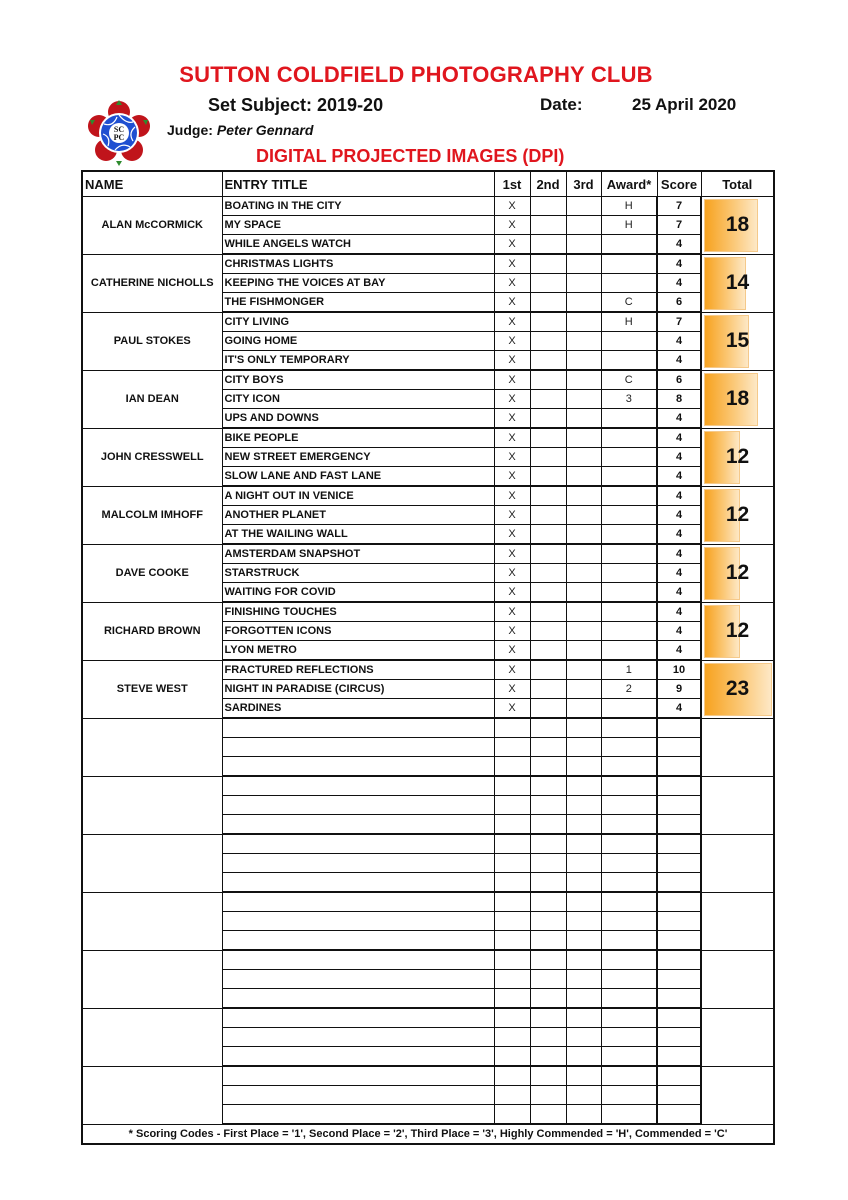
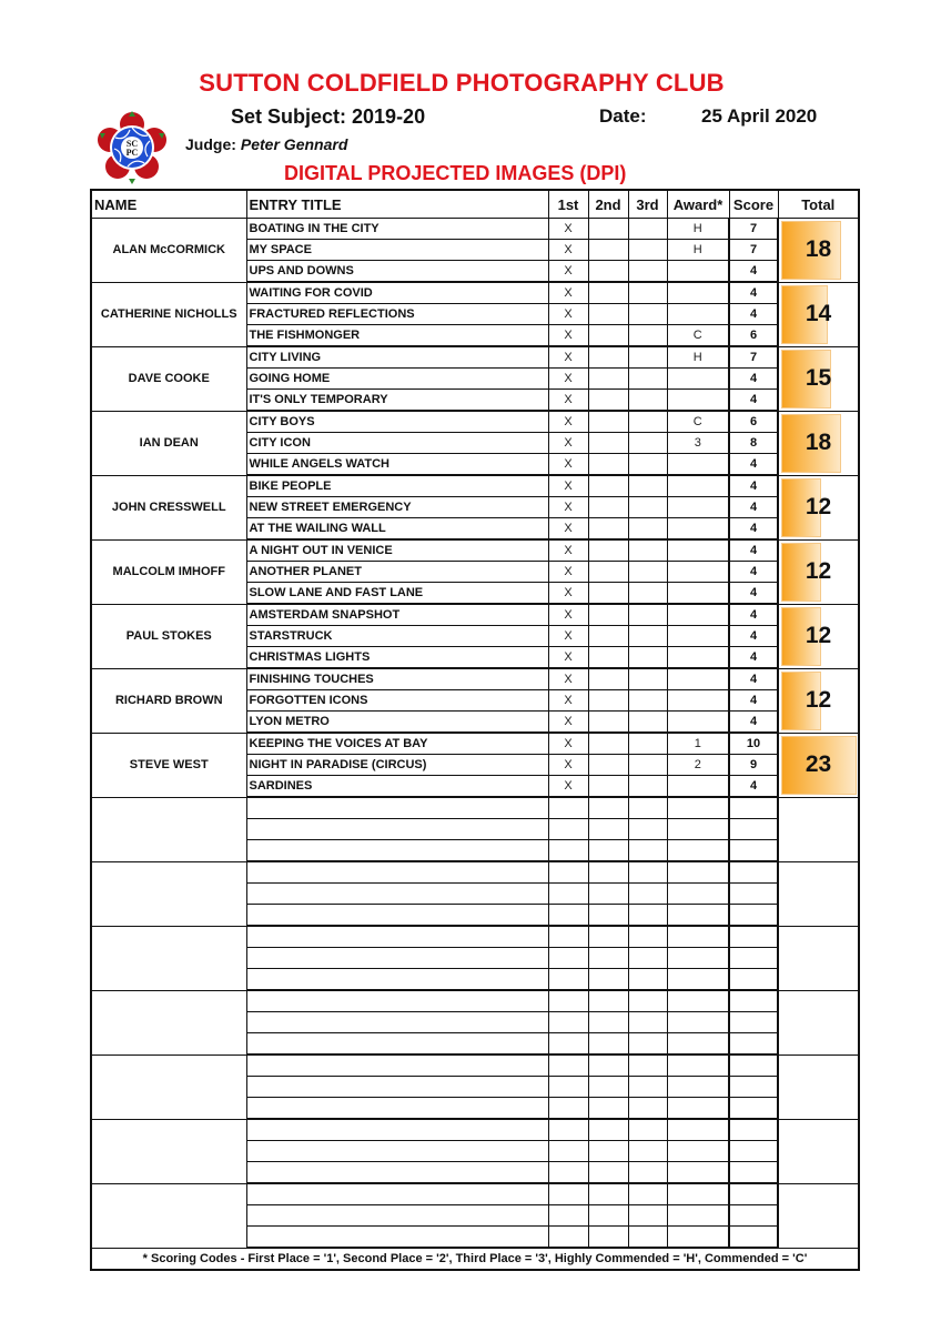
  SUTTON COLDFIELD PHOTOGRAPHY CLUB
  SC
  PC
  Set Subject: 2019-20
  Date:
  25 April 2020
  Judge: Peter Gennard
  DIGITAL PROJECTED IMAGES (DPI)
  NAME	ENTRY TITLE	1st	2nd	3rd	Award*	Score	Total
  ALAN McCORMICK	BOATING IN THE CITY	X			H	7	18
  MY SPACE	X			H	7
- WHILE ANGELS WATCH	X				4
+ UPS AND DOWNS	X				4
- CATHERINE NICHOLLS	CHRISTMAS LIGHTS	X				4	14
+ CATHERINE NICHOLLS	WAITING FOR COVID	X				4	14
- KEEPING THE VOICES AT BAY	X				4
+ FRACTURED REFLECTIONS	X				4
  THE FISHMONGER	X			C	6
- PAUL STOKES	CITY LIVING	X			H	7	15
+ DAVE COOKE	CITY LIVING	X			H	7	15
  GOING HOME	X				4
  IT'S ONLY TEMPORARY	X				4
  IAN DEAN	CITY BOYS	X			C	6	18
  CITY ICON	X			3	8
- UPS AND DOWNS	X				4
+ WHILE ANGELS WATCH	X				4
  JOHN CRESSWELL	BIKE PEOPLE	X				4	12
  NEW STREET EMERGENCY	X				4
- SLOW LANE AND FAST LANE	X				4
+ AT THE WAILING WALL	X				4
  MALCOLM IMHOFF	A NIGHT OUT IN VENICE	X				4	12
  ANOTHER PLANET	X				4
- AT THE WAILING WALL	X				4
+ SLOW LANE AND FAST LANE	X				4
- DAVE COOKE	AMSTERDAM SNAPSHOT	X				4	12
+ PAUL STOKES	AMSTERDAM SNAPSHOT	X				4	12
  STARSTRUCK	X				4
- WAITING FOR COVID	X				4
+ CHRISTMAS LIGHTS	X				4
  RICHARD BROWN	FINISHING TOUCHES	X				4	12
  FORGOTTEN ICONS	X				4
  LYON METRO	X				4
- STEVE WEST	FRACTURED REFLECTIONS	X			1	10	23
+ STEVE WEST	KEEPING THE VOICES AT BAY	X			1	10	23
  NIGHT IN PARADISE (CIRCUS)	X			2	9
  SARDINES	X				4
  * Scoring Codes - First Place = '1', Second Place = '2', Third Place = '3', Highly Commended = 'H', Commended = 'C'
